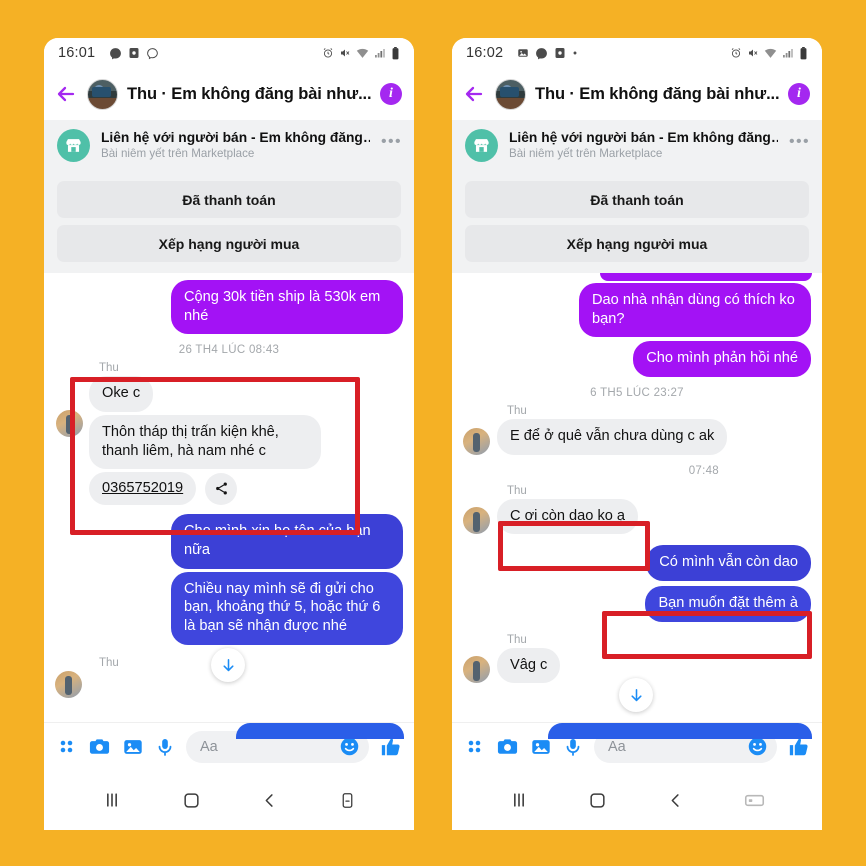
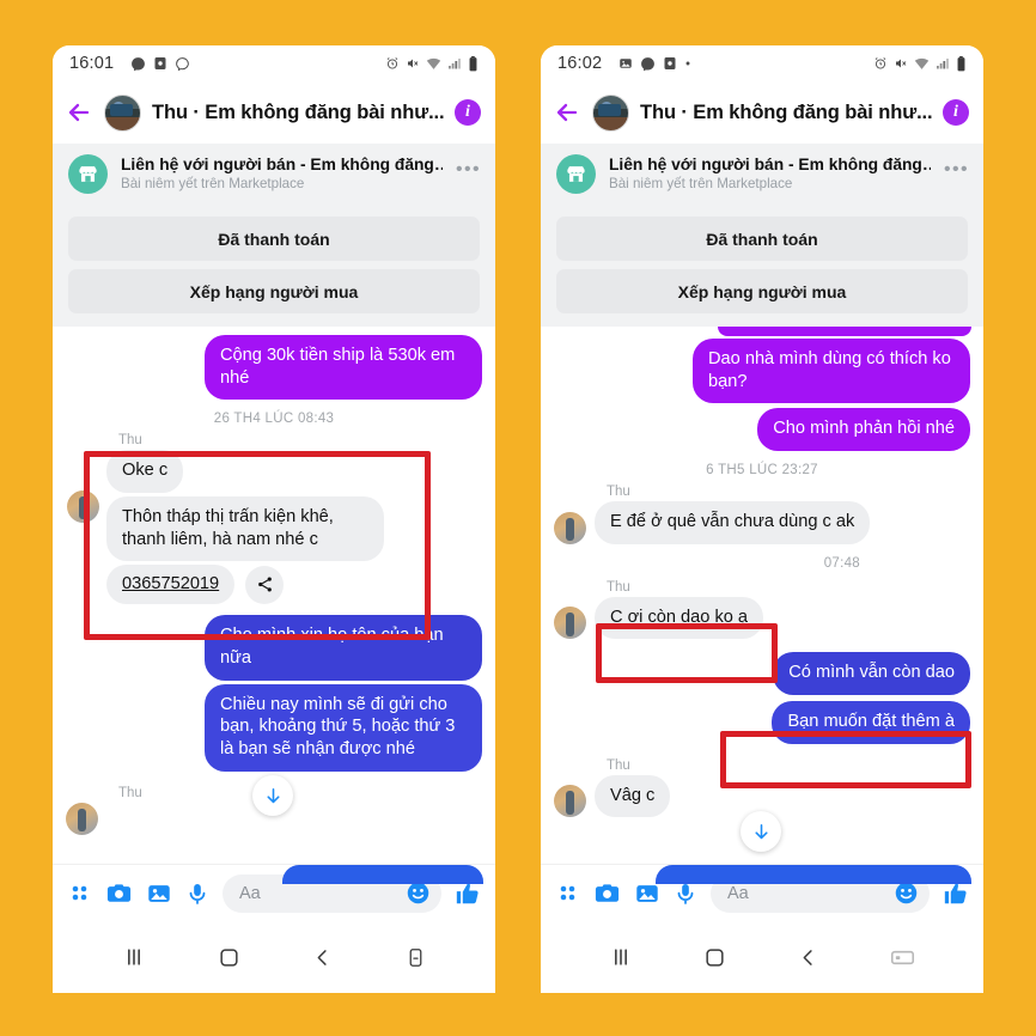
  16:01
  Thu · Em không đăng bài như...
  Liên hệ với người bán - Em không đăng…
  Bài niêm yết trên Marketplace
  •••
  Đã thanh toán
  Xếp hạng người mua
  Cộng 30k tiền ship là 530k em nhé
  26 TH4 LÚC 08:43
  Thu
  Oke c
  Thôn tháp thị trấn kiện khê, thanh liêm, hà nam nhé c
  0365752019
  Cho mình xin họ tên của bạn nữa
- Chiều nay mình sẽ đi gửi cho bạn, khoảng thứ 5, hoặc thứ 6 là bạn sẽ nhận được nhé
+ Chiều nay mình sẽ đi gửi cho bạn, khoảng thứ 5, hoặc thứ 3 là bạn sẽ nhận được nhé
  Thu
  Aa
  16:02
  Thu · Em không đăng bài như...
  Liên hệ với người bán - Em không đăng…
  Bài niêm yết trên Marketplace
  •••
  Đã thanh toán
  Xếp hạng người mua
- Dao nhà nhận dùng có thích ko bạn?
+ Dao nhà mình dùng có thích ko bạn?
  Cho mình phản hồi nhé
  6 TH5 LÚC 23:27
  Thu
  E để ở quê vẫn chưa dùng c ak
  07:48
  Thu
  C ơi còn dao ko ạ
  Có mình vẫn còn dao
  Bạn muốn đặt thêm à
  Thu
  Vâg c
  Aa
